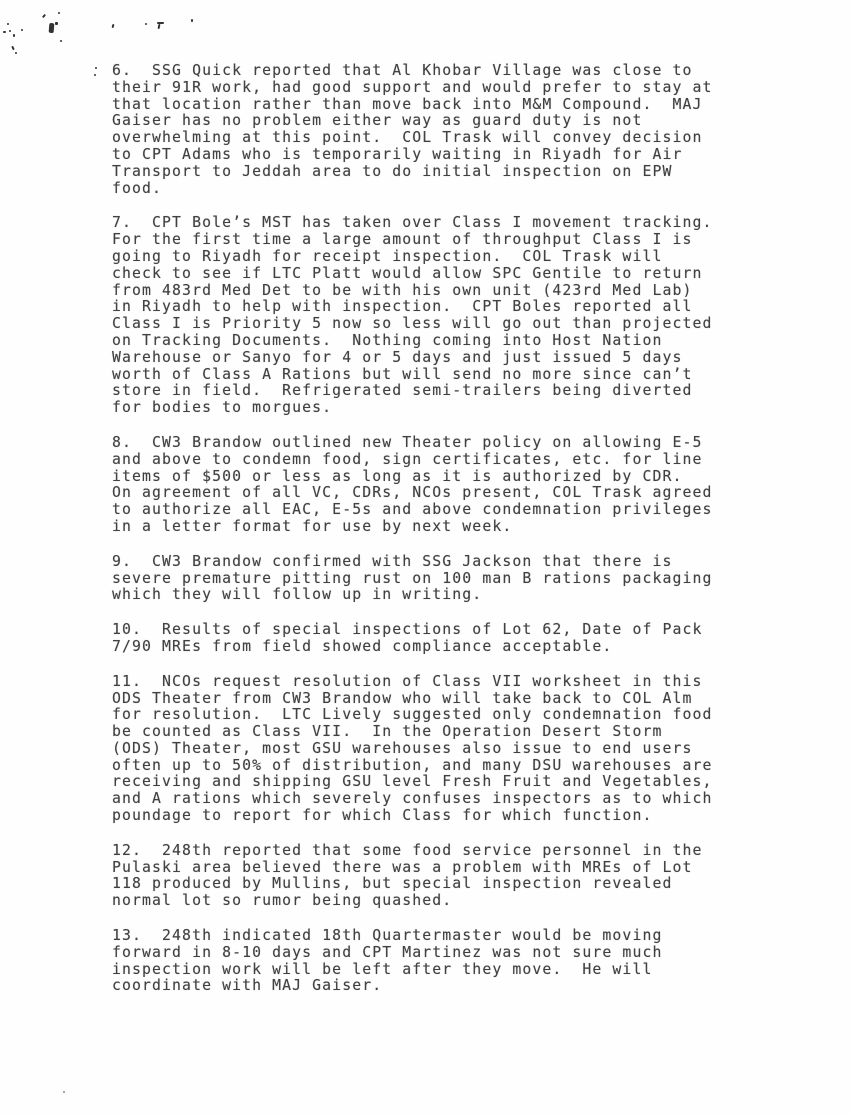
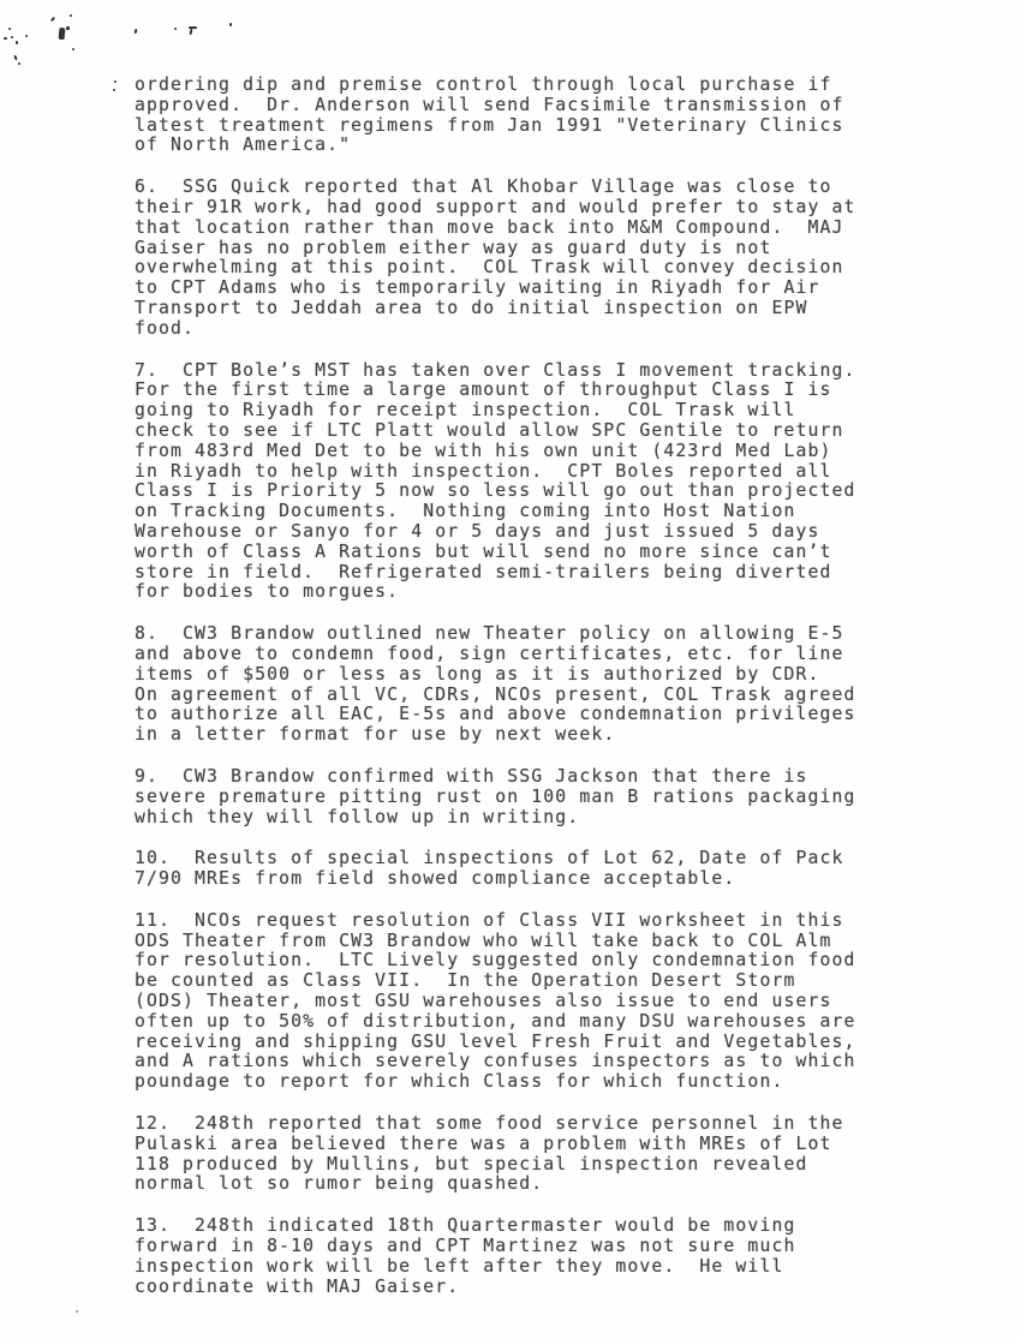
+ ordering dip and premise control through local purchase if
+ approved. Dr. Anderson will send Facsimile transmission of
+ latest treatment regimens from Jan 1991 "Veterinary Clinics
+ of North America."
  6. SSG Quick reported that Al Khobar Village was close to
  their 91R work, had good support and would prefer to stay at
  that location rather than move back into M&M Compound. MAJ
  Gaiser has no problem either way as guard duty is not
  overwhelming at this point. COL Trask will convey decision
  to CPT Adams who is temporarily waiting in Riyadh for Air
  Transport to Jeddah area to do initial inspection on EPW
  food.
  7. CPT Bole’s MST has taken over Class I movement tracking.
  For the first time a large amount of throughput Class I is
  going to Riyadh for receipt inspection. COL Trask will
  check to see if LTC Platt would allow SPC Gentile to return
  from 483rd Med Det to be with his own unit (423rd Med Lab)
  in Riyadh to help with inspection. CPT Boles reported all
  Class I is Priority 5 now so less will go out than projected
  on Tracking Documents. Nothing coming into Host Nation
  Warehouse or Sanyo for 4 or 5 days and just issued 5 days
  worth of Class A Rations but will send no more since can’t
  store in field. Refrigerated semi-trailers being diverted
  for bodies to morgues.
  8. CW3 Brandow outlined new Theater policy on allowing E-5
  and above to condemn food, sign certificates, etc. for line
  items of $500 or less as long as it is authorized by CDR.
  On agreement of all VC, CDRs, NCOs present, COL Trask agreed
  to authorize all EAC, E-5s and above condemnation privileges
  in a letter format for use by next week.
  9. CW3 Brandow confirmed with SSG Jackson that there is
  severe premature pitting rust on 100 man B rations packaging
  which they will follow up in writing.
  10. Results of special inspections of Lot 62, Date of Pack
  7/90 MREs from field showed compliance acceptable.
  11. NCOs request resolution of Class VII worksheet in this
  ODS Theater from CW3 Brandow who will take back to COL Alm
  for resolution. LTC Lively suggested only condemnation food
  be counted as Class VII. In the Operation Desert Storm
  (ODS) Theater, most GSU warehouses also issue to end users
  often up to 50% of distribution, and many DSU warehouses are
  receiving and shipping GSU level Fresh Fruit and Vegetables,
  and A rations which severely confuses inspectors as to which
  poundage to report for which Class for which function.
  12. 248th reported that some food service personnel in the
  Pulaski area believed there was a problem with MREs of Lot
  118 produced by Mullins, but special inspection revealed
  normal lot so rumor being quashed.
  13. 248th indicated 18th Quartermaster would be moving
  forward in 8-10 days and CPT Martinez was not sure much
  inspection work will be left after they move. He will
  coordinate with MAJ Gaiser.
